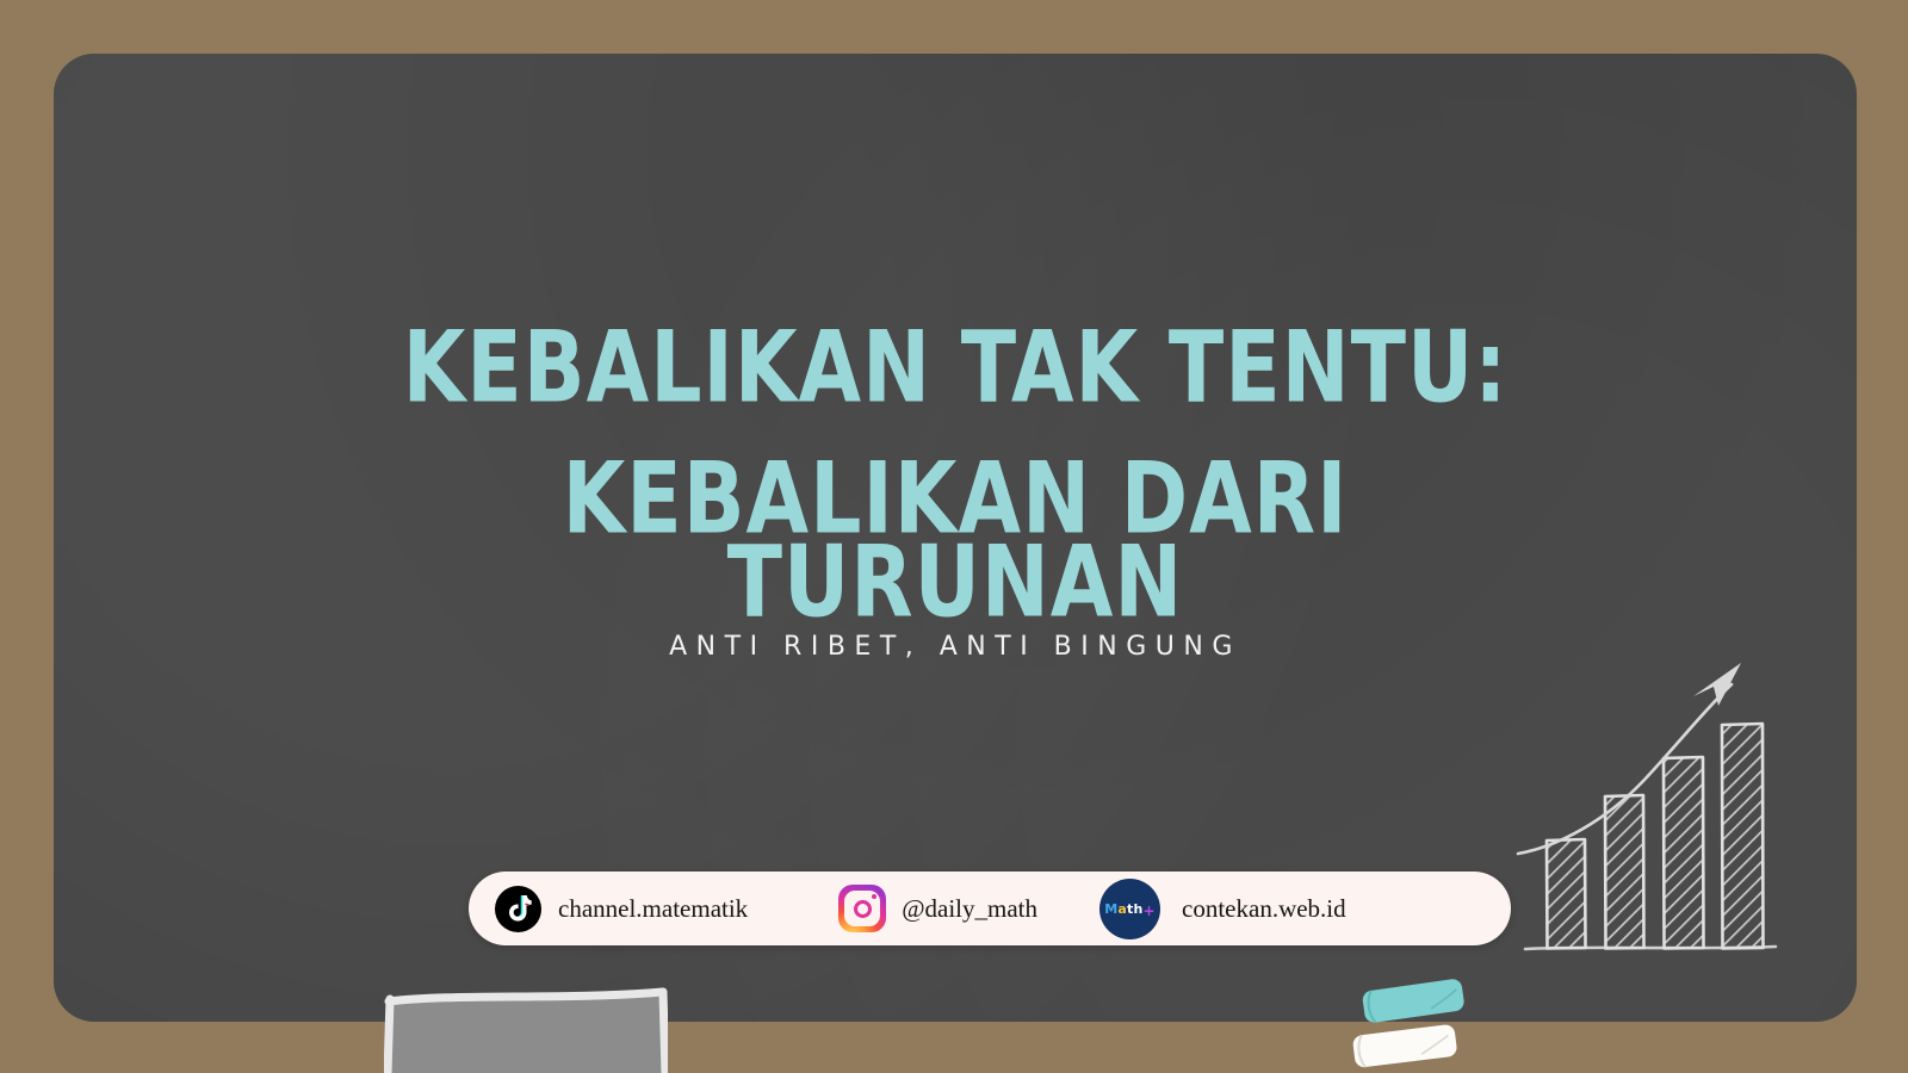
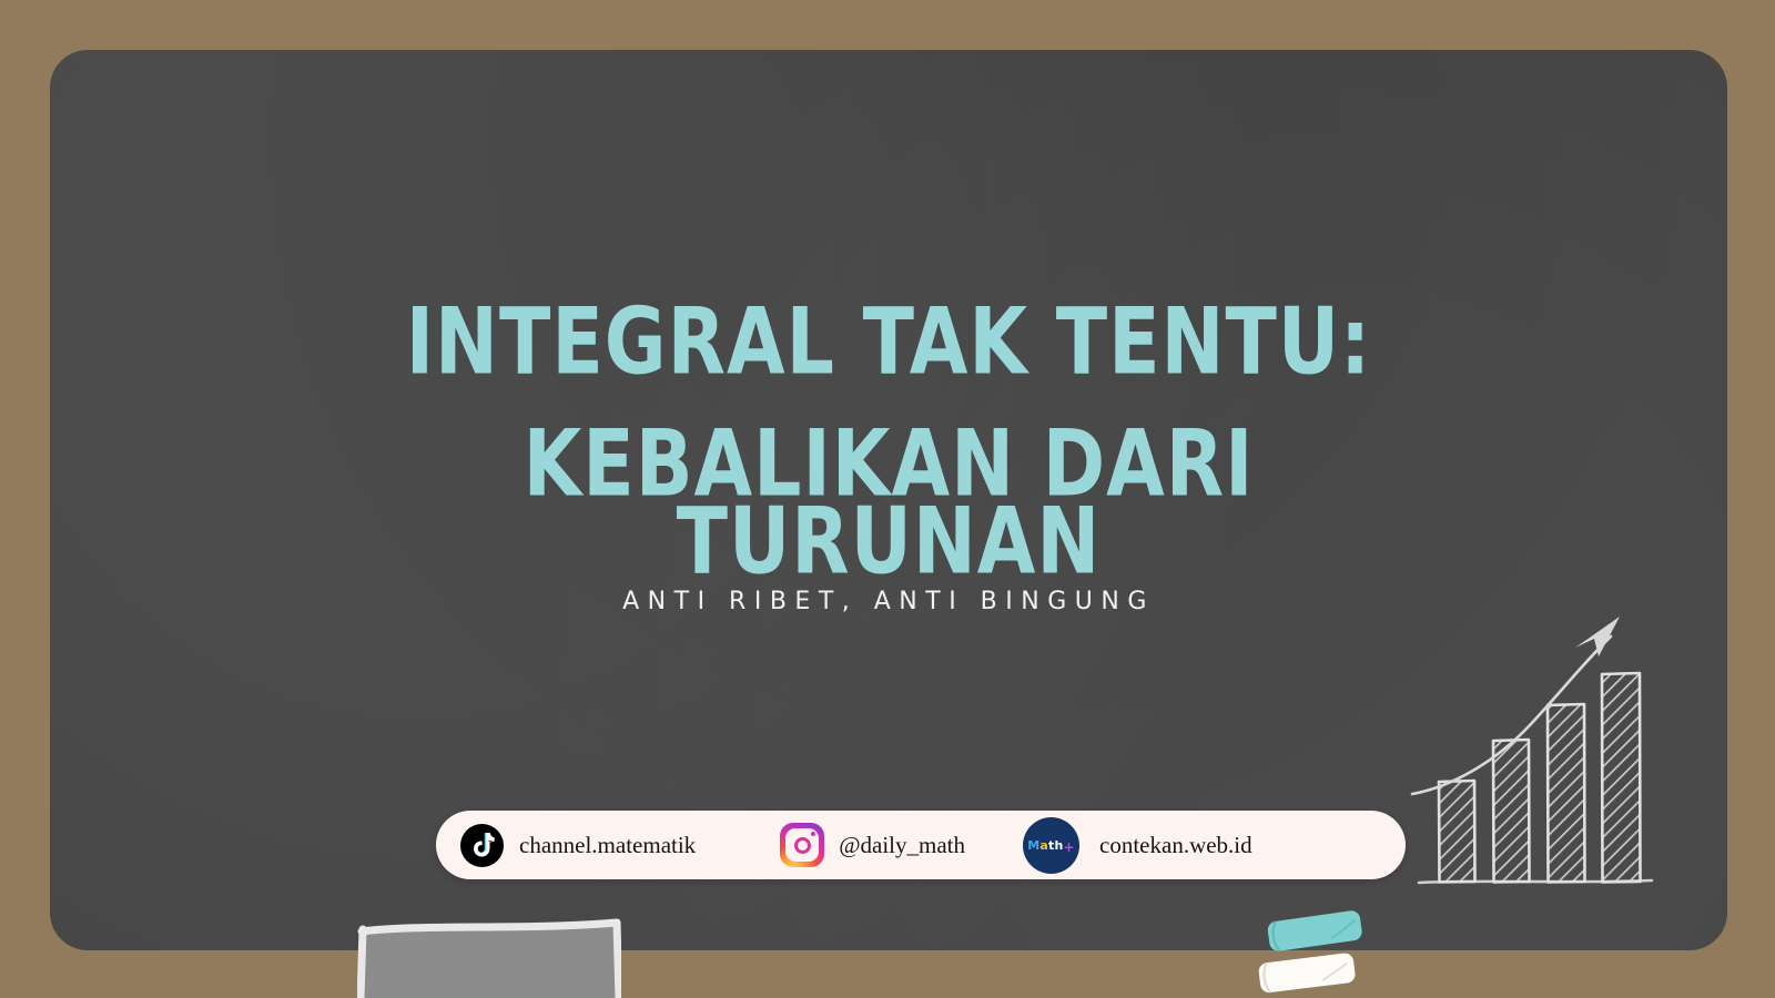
- KEBALIKAN TAK TENTU: KEBALIKAN DARI
+ INTEGRAL TAK TENTU: KEBALIKAN DARI
  TURUNAN
  ANTI RIBET, ANTI BINGUNG
  channel.matematik
  @daily_math
  Math+
  contekan.web.id
